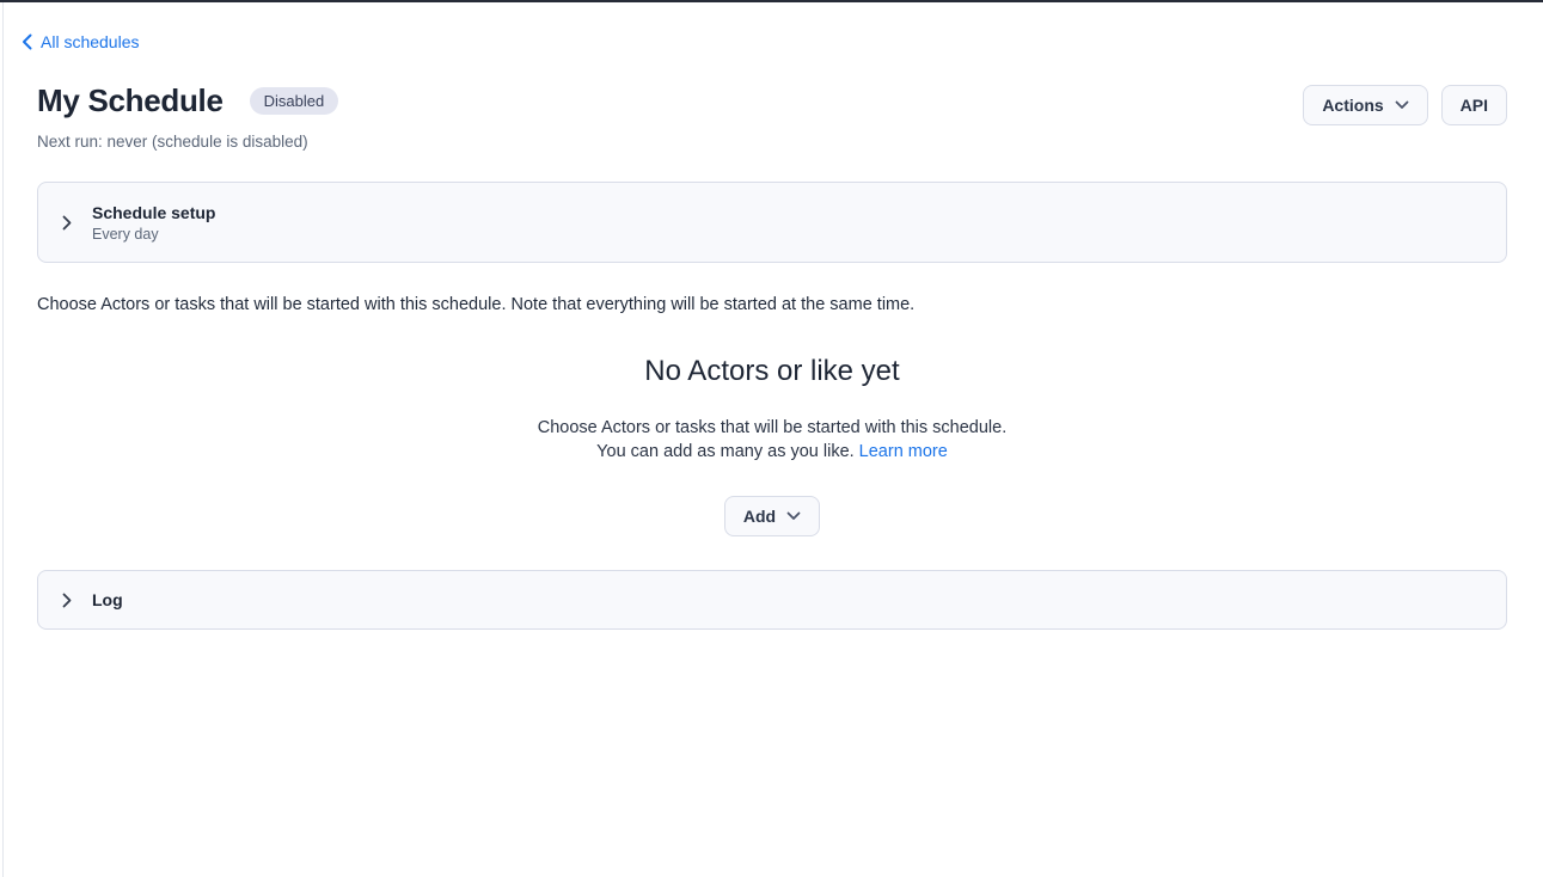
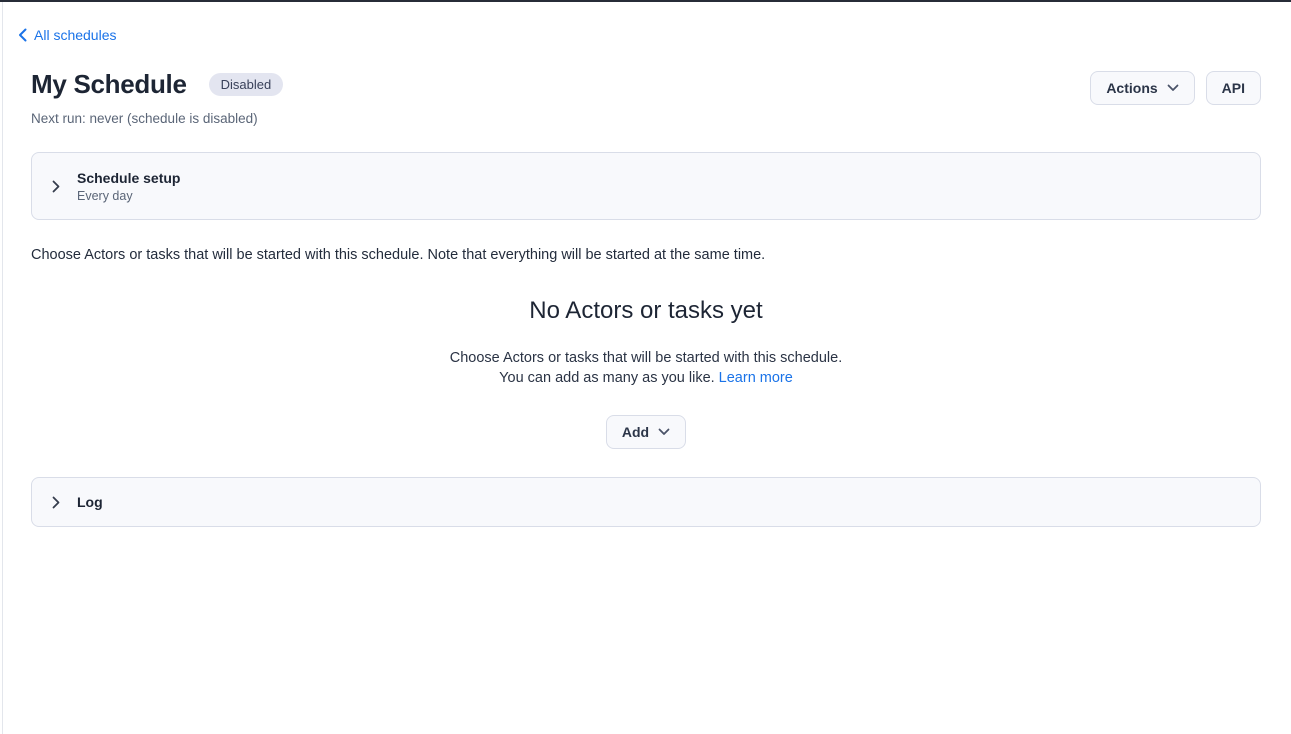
  All schedules
  My Schedule
  Disabled
  Next run: never (schedule is disabled)
  Actions
  API
  Schedule setup
  Every day
  Choose Actors or tasks that will be started with this schedule. Note that everything will be started at the same time.
- No Actors or like yet
+ No Actors or tasks yet
  Choose Actors or tasks that will be started with this schedule.
  You can add as many as you like. Learn more
  Add
  Log
